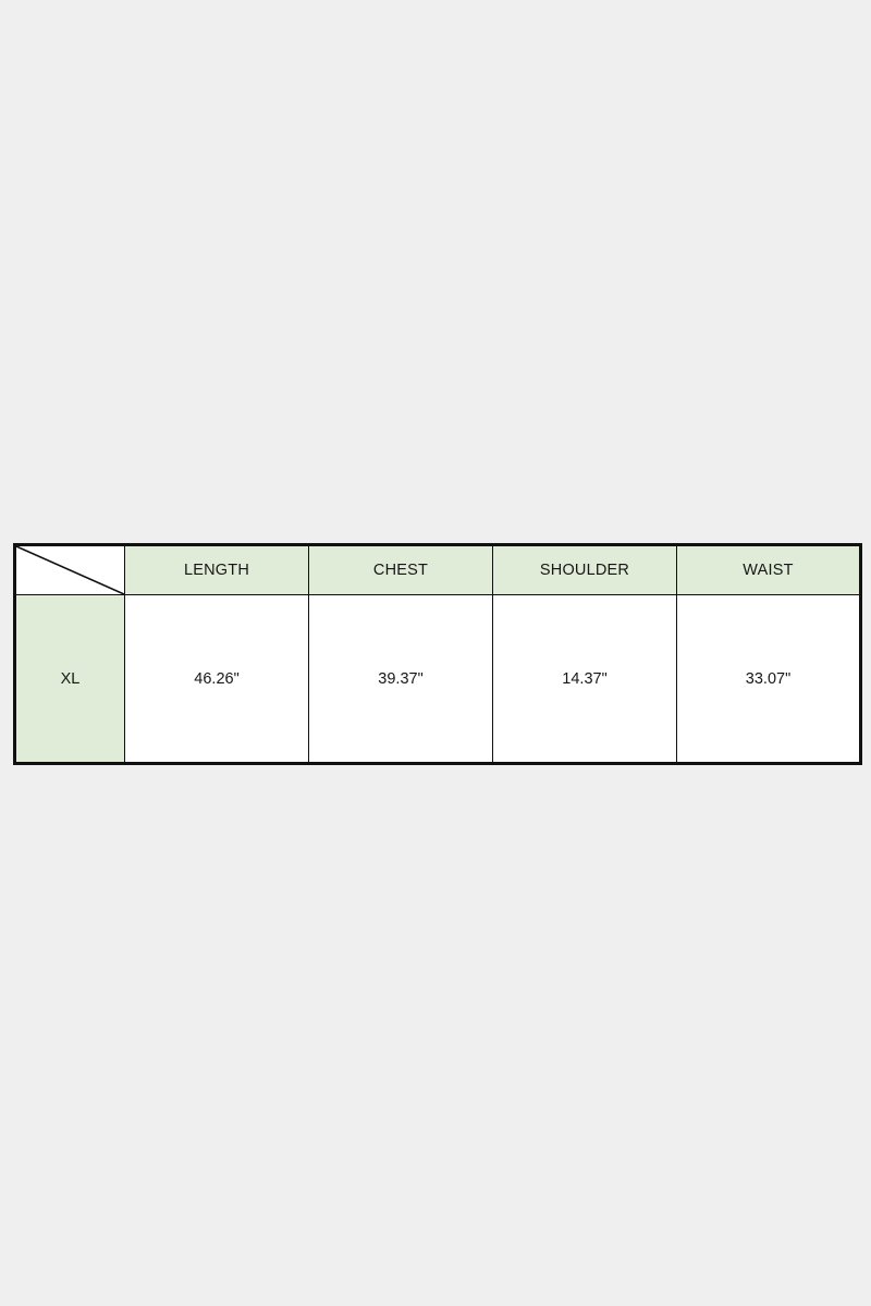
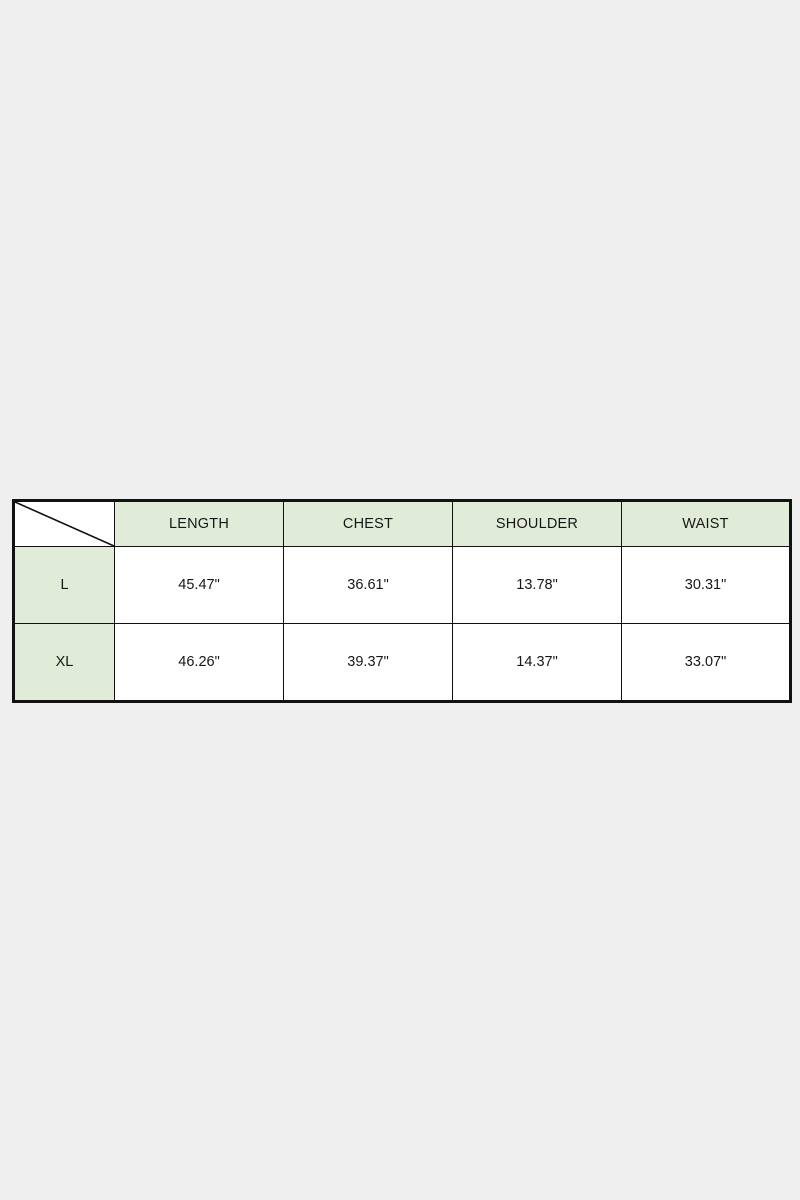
  	LENGTH	CHEST	SHOULDER	WAIST
+ L	45.47"	36.61"	13.78"	30.31"
  XL	46.26"	39.37"	14.37"	33.07"
